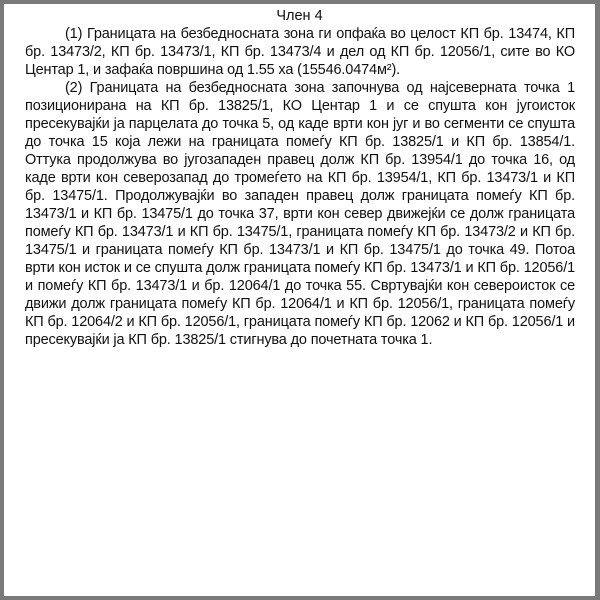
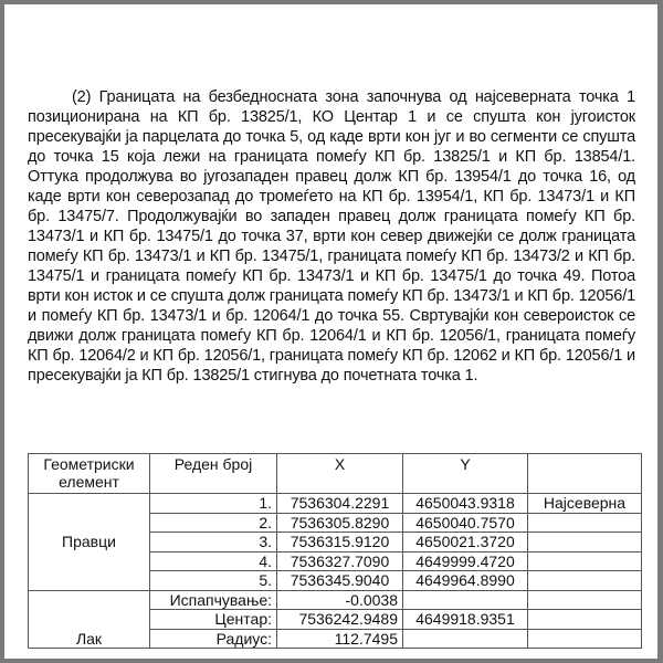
- Член 4
- (1) Границата на безбедносната зона ги опфаќа во целост КП бр. 13474, КП бр. 13473/2, КП бр. 13473/1, КП бр. 13473/4 и дел од КП бр. 12056/1, сите во КО Центар 1, и зафаќа површина од 1.55 ха (15546.0474м²).
- (2) Границата на безбедносната зона започнува од најсеверната точка 1 позиционирана на КП бр. 13825/1, КО Центар 1 и се спушта кон југоисток пресекувајќи ја парцелата до точка 5, од каде врти кон југ и во сегменти се спушта до точка 15 која лежи на границата помеѓу КП бр. 13825/1 и КП бр. 13854/1. Оттука продолжува во југозападен правец долж КП бр. 13954/1 до точка 16, од каде врти кон северозапад до тромеѓето на КП бр. 13954/1, КП бр. 13473/1 и КП бр. 13475/1. Продолжувајќи во западен правец долж границата помеѓу КП бр. 13473/1 и КП бр. 13475/1 до точка 37, врти кон север движејќи се долж границата помеѓу КП бр. 13473/1 и КП бр. 13475/1, границата помеѓу КП бр. 13473/2 и КП бр. 13475/1 и границата помеѓу КП бр. 13473/1 и КП бр. 13475/1 до точка 49. Потоа врти кон исток и се спушта долж границата помеѓу КП бр. 13473/1 и КП бр. 12056/1 и помеѓу КП бр. 13473/1 и бр. 12064/1 до точка 55. Свртувајќи кон североисток се движи долж границата помеѓу КП бр. 12064/1 и КП бр. 12056/1, границата помеѓу КП бр. 12064/2 и КП бр. 12056/1, границата помеѓу КП бр. 12062 и КП бр. 12056/1 и пресекувајќи ја КП бр. 13825/1 стигнува до почетната точка 1.
+ (2) Границата на безбедносната зона започнува од најсеверната точка 1 позиционирана на КП бр. 13825/1, КО Центар 1 и се спушта кон југоисток пресекувајќи ја парцелата до точка 5, од каде врти кон југ и во сегменти се спушта до точка 15 која лежи на границата помеѓу КП бр. 13825/1 и КП бр. 13854/1. Оттука продолжува во југозападен правец долж КП бр. 13954/1 до точка 16, од каде врти кон северозапад до тромеѓето на КП бр. 13954/1, КП бр. 13473/1 и КП бр. 13475/7. Продолжувајќи во западен правец долж границата помеѓу КП бр. 13473/1 и КП бр. 13475/1 до точка 37, врти кон север движејќи се долж границата помеѓу КП бр. 13473/1 и КП бр. 13475/1, границата помеѓу КП бр. 13473/2 и КП бр. 13475/1 и границата помеѓу КП бр. 13473/1 и КП бр. 13475/1 до точка 49. Потоа врти кон исток и се спушта долж границата помеѓу КП бр. 13473/1 и КП бр. 12056/1 и помеѓу КП бр. 13473/1 и бр. 12064/1 до точка 55. Свртувајќи кон североисток се движи долж границата помеѓу КП бр. 12064/1 и КП бр. 12056/1, границата помеѓу КП бр. 12064/2 и КП бр. 12056/1, границата помеѓу КП бр. 12062 и КП бр. 12056/1 и пресекувајќи ја КП бр. 13825/1 стигнува до почетната точка 1.
+ Геометриски елемент	Реден број	X	Y
+ Правци	1.	7536304.2291	4650043.9318	Најсеверна
+ 2.	7536305.8290	4650040.7570
+ 3.	7536315.9120	4650021.3720
+ 4.	7536327.7090	4649999.4720
+ 5.	7536345.9040	4649964.8990
+ Лак	Испапчување:	-0.0038
+ Центар:	7536242.9489	4649918.9351
+ Радиус:	112.7495
